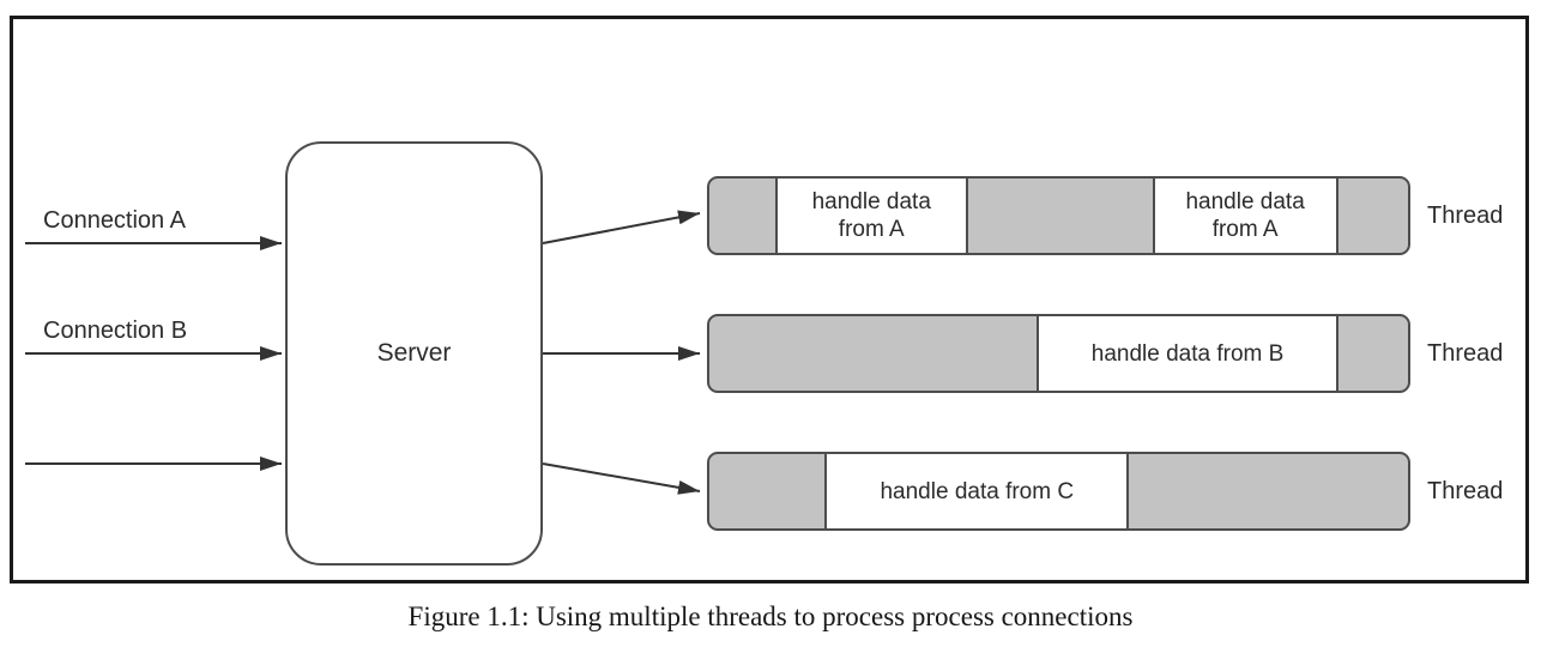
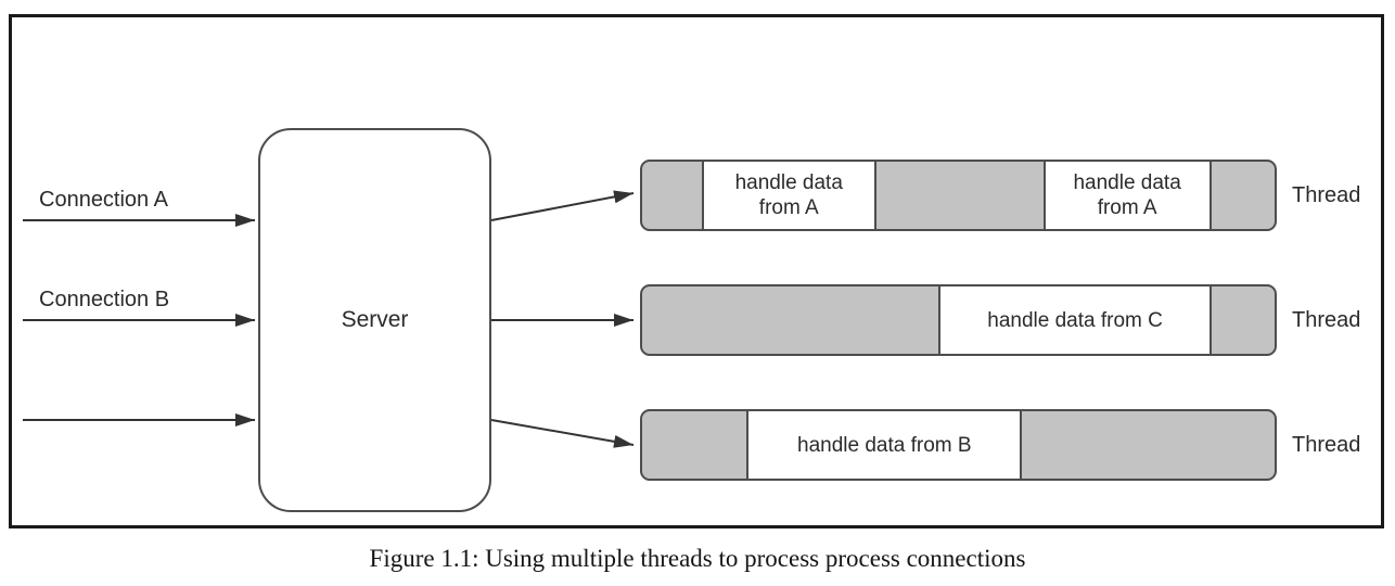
  Connection A
  Connection B
  Server
  handle data from A
  handle data from A
  Thread
- handle data from B
+ handle data from C
  Thread
- handle data from C
+ handle data from B
  Thread
  Figure 1.1: Using multiple threads to process process connections
